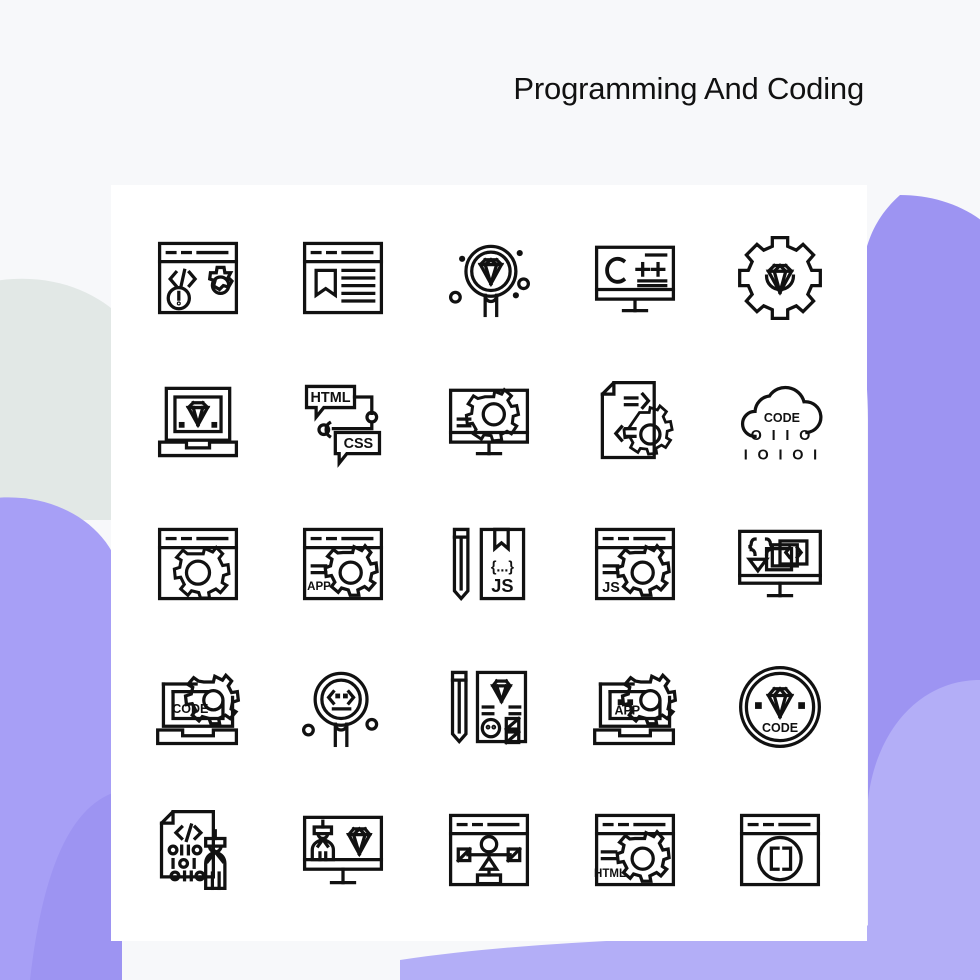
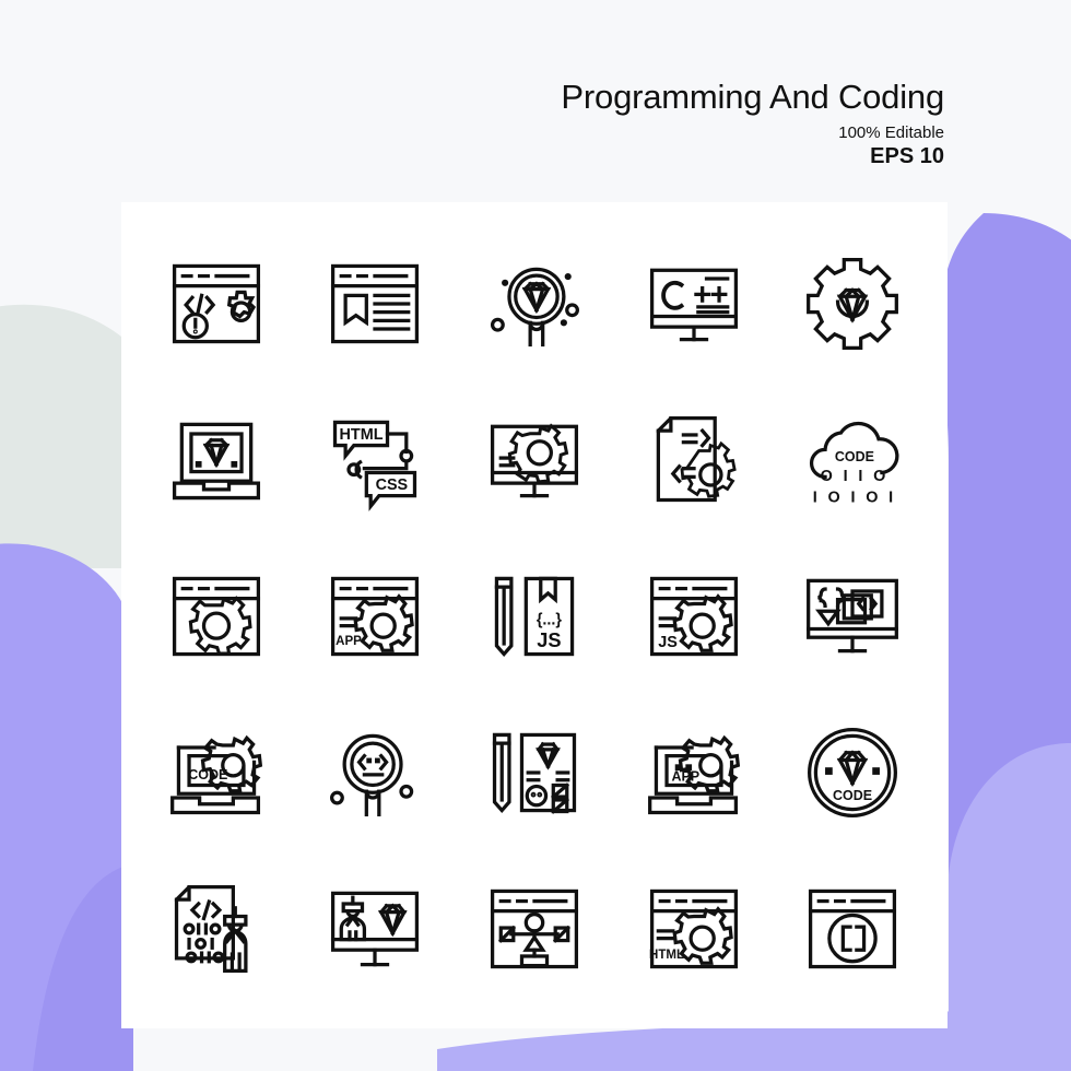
  Programming And Coding
+ 100% Editable
+ EPS 10
  HTML
  CSS
  CODE
  O I I O
  I O I O I
  APP
  {...}
  JS
  JS
  COE
  APP
  CODE
  HTML
